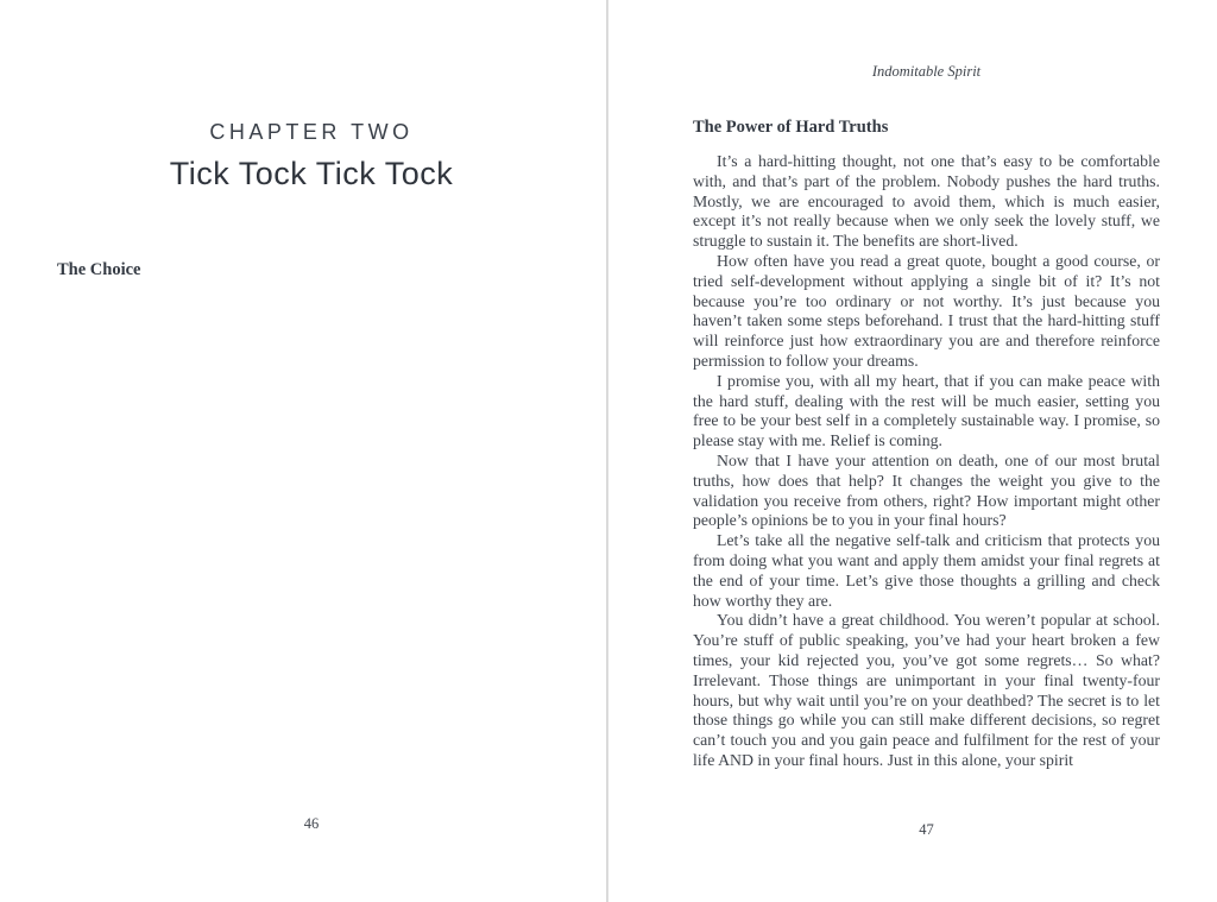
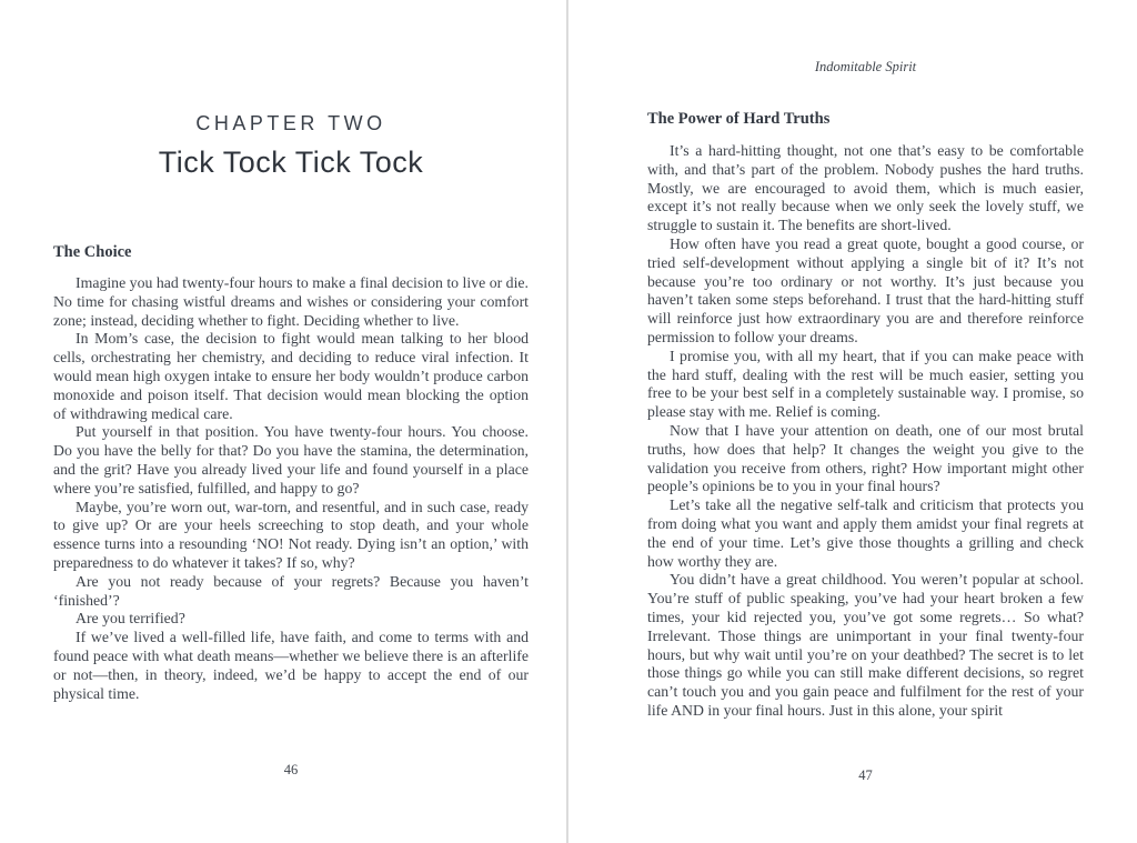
  CHAPTER TWO
  Tick Tock Tick Tock
  The Choice
+ Imagine you had twenty-four hours to make a final decision to live or die. No time for chasing wistful dreams and wishes or considering your comfort zone; instead, deciding whether to fight. Deciding whether to live.
+ In Mom’s case, the decision to fight would mean talking to her blood cells, orchestrating her chemistry, and deciding to reduce viral infection. It would mean high oxygen intake to ensure her body wouldn’t produce carbon monoxide and poison itself. That decision would mean blocking the option of withdrawing medical care.
+ Put yourself in that position. You have twenty-four hours. You choose. Do you have the belly for that? Do you have the stamina, the determination, and the grit? Have you already lived your life and found yourself in a place where you’re satisfied, fulfilled, and happy to go?
+ Maybe, you’re worn out, war-torn, and resentful, and in such case, ready to give up? Or are your heels screeching to stop death, and your whole essence turns into a resounding ‘NO! Not ready. Dying isn’t an option,’ with preparedness to do whatever it takes? If so, why?
+ Are you not ready because of your regrets? Because you haven’t ‘finished’?
+ Are you terrified?
+ If we’ve lived a well-filled life, have faith, and come to terms with and found peace with what death means—whether we believe there is an afterlife or not—then, in theory, indeed, we’d be happy to accept the end of our physical time.
  46
  Indomitable Spirit
  The Power of Hard Truths
  It’s a hard-hitting thought, not one that’s easy to be comfortable with, and that’s part of the problem. Nobody pushes the hard truths. Mostly, we are encouraged to avoid them, which is much easier, except it’s not really because when we only seek the lovely stuff, we struggle to sustain it. The benefits are short-lived.
  How often have you read a great quote, bought a good course, or tried self-development without applying a single bit of it? It’s not because you’re too ordinary or not worthy. It’s just because you haven’t taken some steps beforehand. I trust that the hard-hitting stuff will reinforce just how extraordinary you are and therefore reinforce permission to follow your dreams.
  I promise you, with all my heart, that if you can make peace with the hard stuff, dealing with the rest will be much easier, setting you free to be your best self in a completely sustainable way. I promise, so please stay with me. Relief is coming.
  Now that I have your attention on death, one of our most brutal truths, how does that help? It changes the weight you give to the validation you receive from others, right? How important might other people’s opinions be to you in your final hours?
  Let’s take all the negative self-talk and criticism that protects you from doing what you want and apply them amidst your final regrets at the end of your time. Let’s give those thoughts a grilling and check how worthy they are.
  You didn’t have a great childhood. You weren’t popular at school. You’re stuff of public speaking, you’ve had your heart broken a few times, your kid rejected you, you’ve got some regrets… So what? Irrelevant. Those things are unimportant in your final twenty-four hours, but why wait until you’re on your deathbed? The secret is to let those things go while you can still make different decisions, so regret can’t touch you and you gain peace and fulfilment for the rest of your life AND in your final hours. Just in this alone, your spirit
  47
